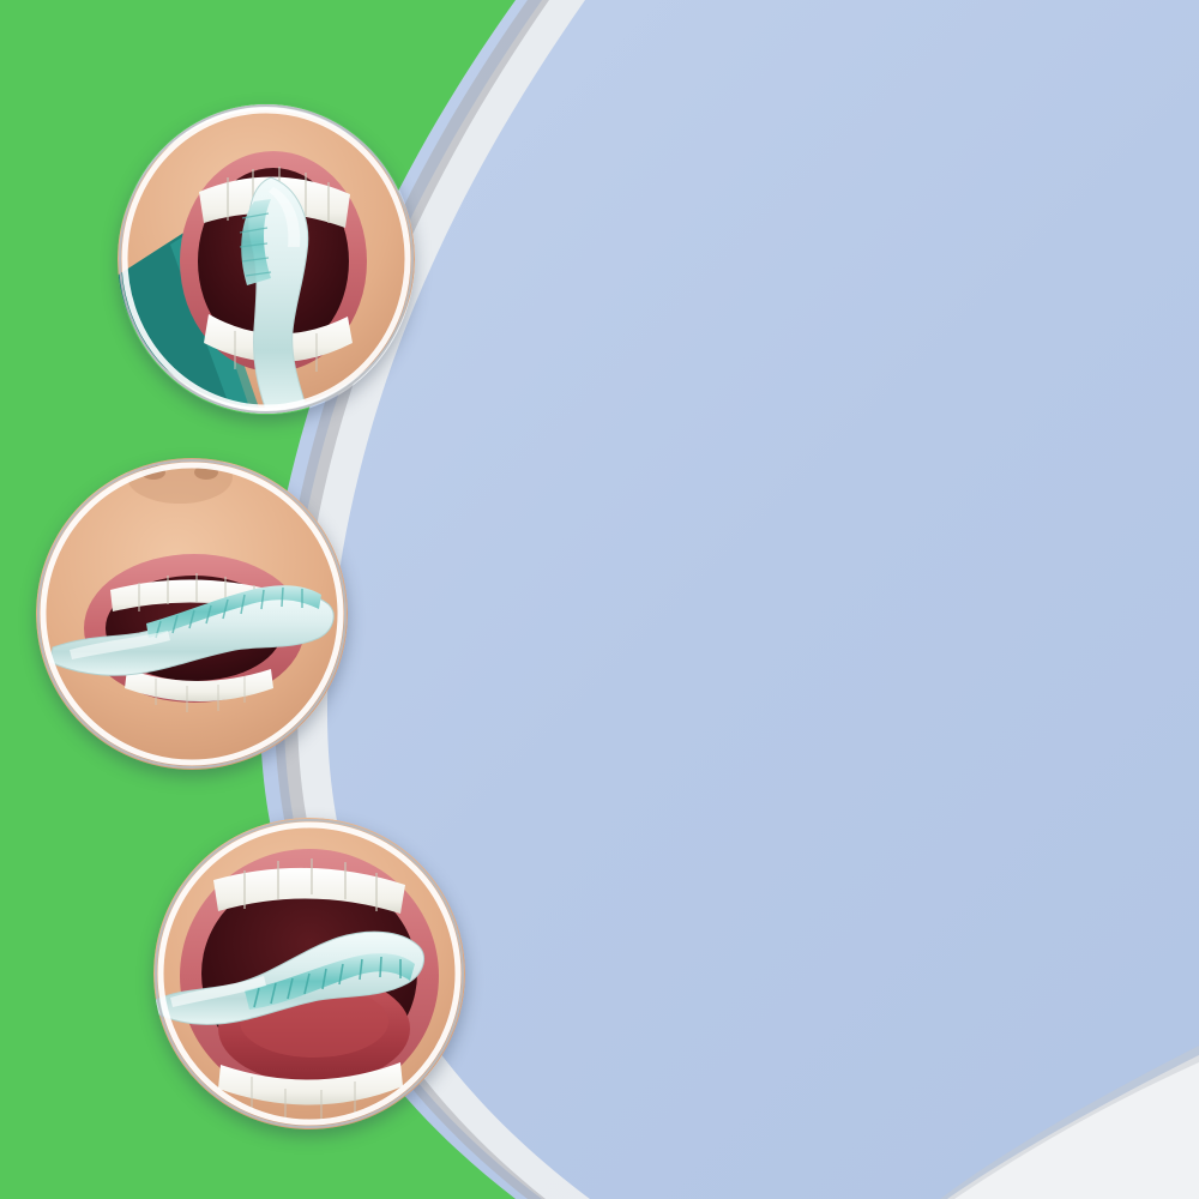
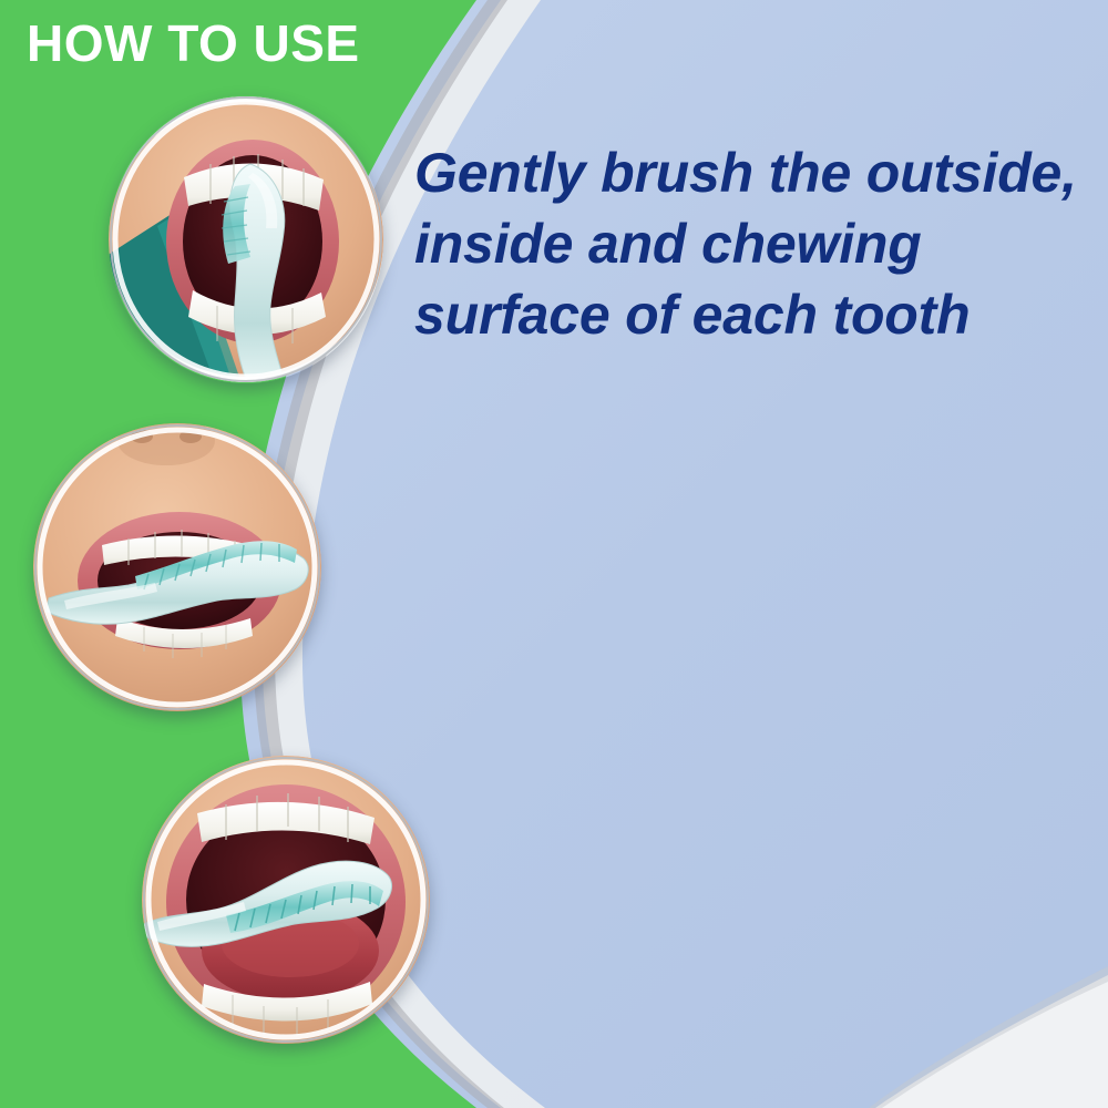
+ HOW TO USE
+ Gently brush the outside, inside and chewing surface of each tooth
